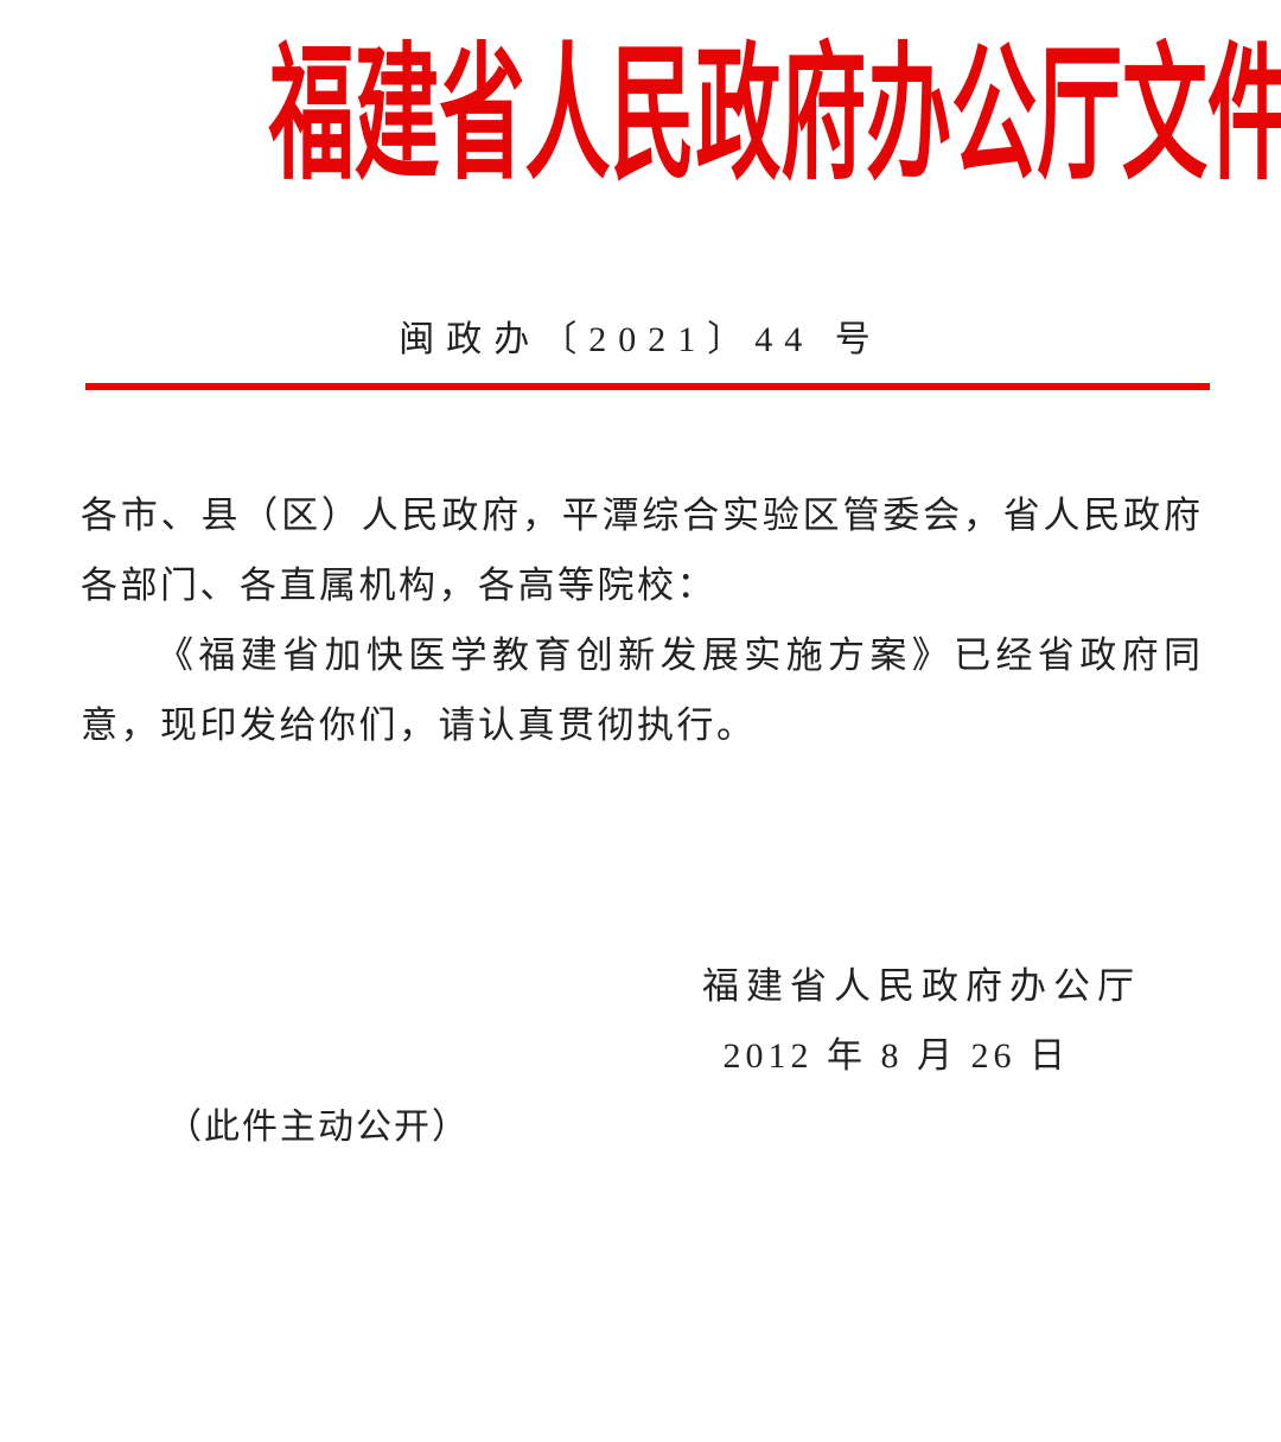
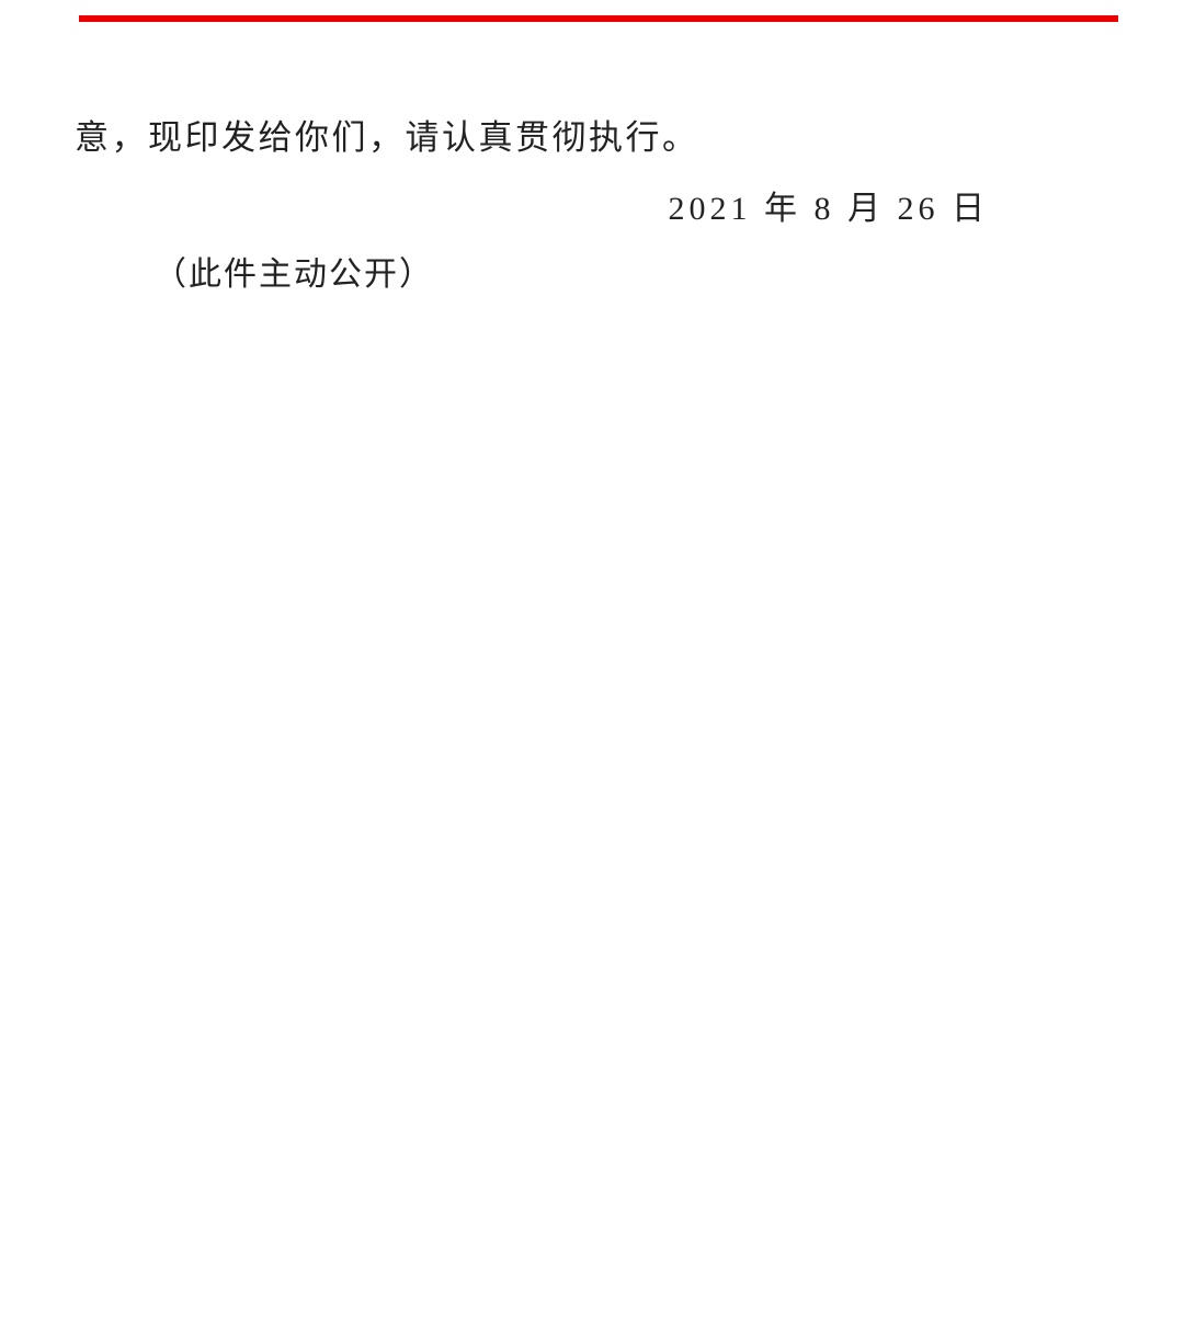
- 福建省人民政府办公厅文件
- 闽政办〔2021〕44 号
- 各市、县（区）人民政府，平潭综合实验区管委会，省人民政府
- 各部门、各直属机构，各高等院校：
- 《福建省加快医学教育创新发展实施方案》已经省政府同
  意，现印发给你们，请认真贯彻执行。
- 福建省人民政府办公厅
- 2012 年 8 月 26 日
+ 2021 年 8 月 26 日
  （此件主动公开）
